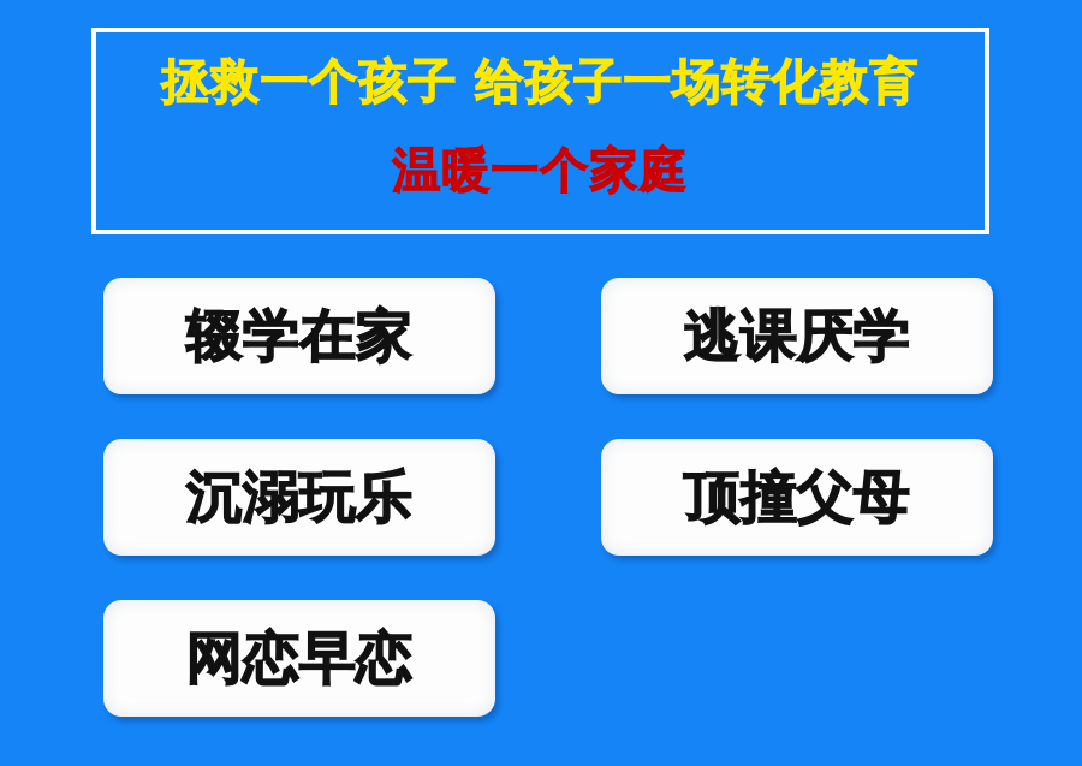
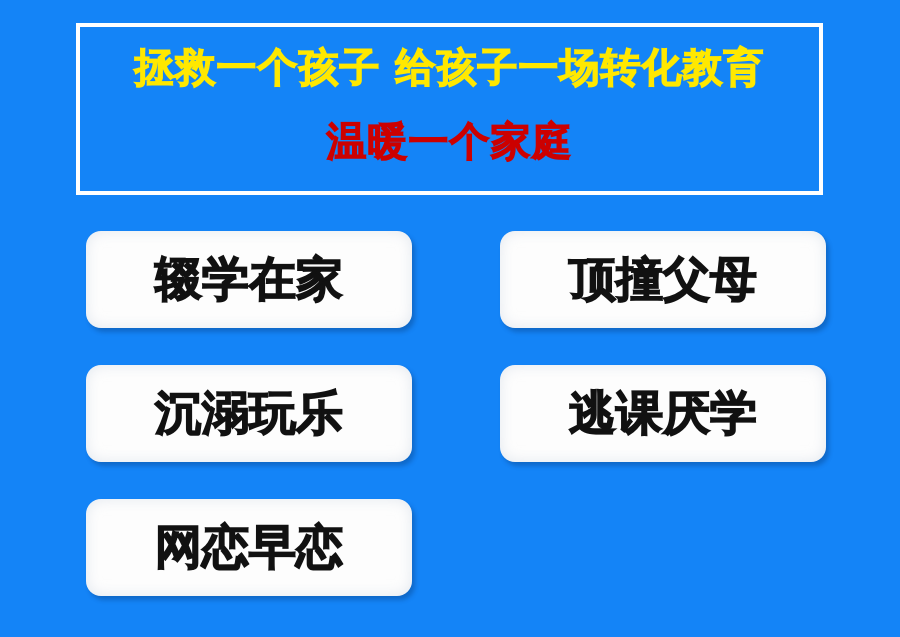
  拯救一个孩子 给孩子一场转化教育
  温暖一个家庭
  辍学在家
- 逃课厌学
+ 顶撞父母
  沉溺玩乐
- 顶撞父母
+ 逃课厌学
  网恋早恋
